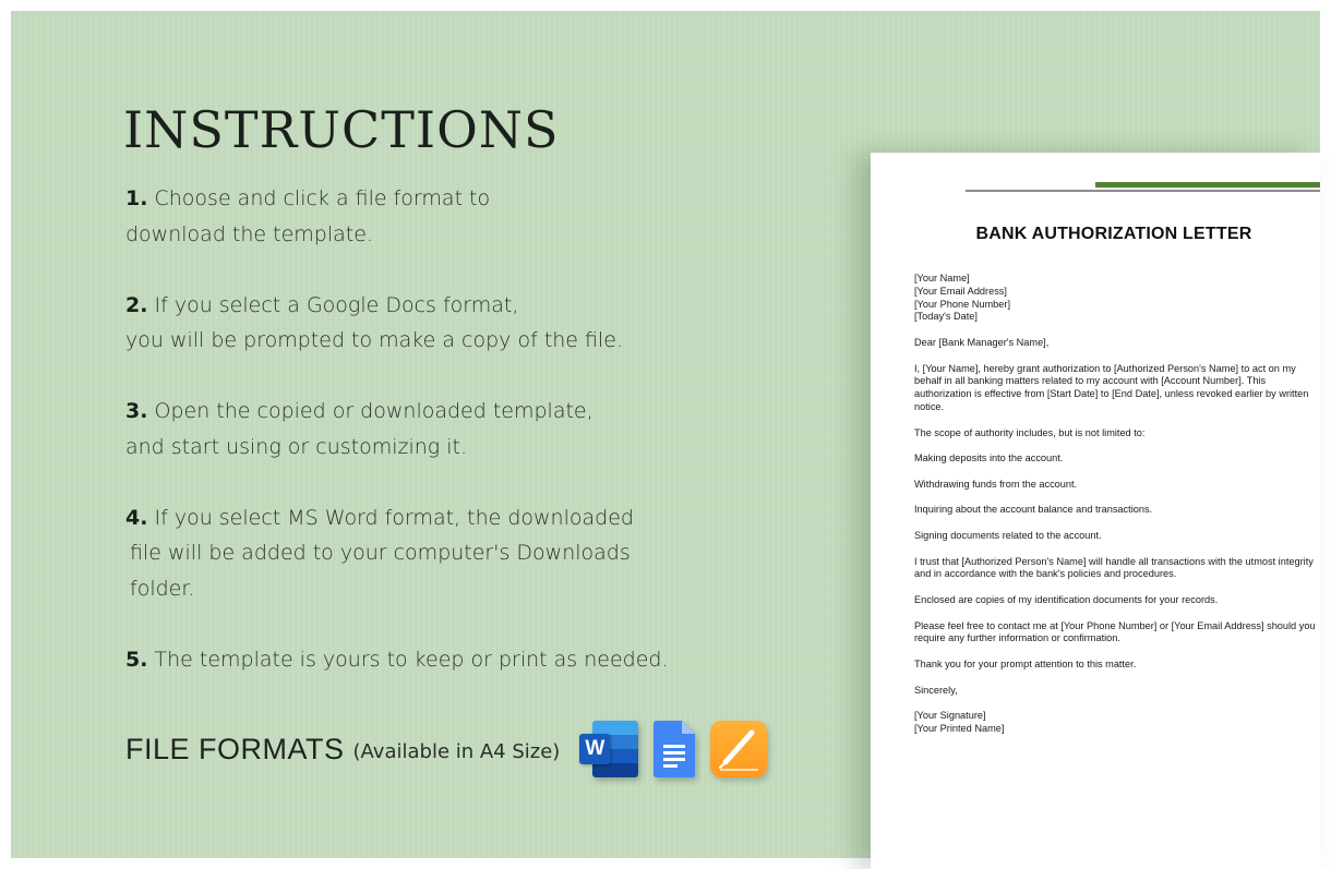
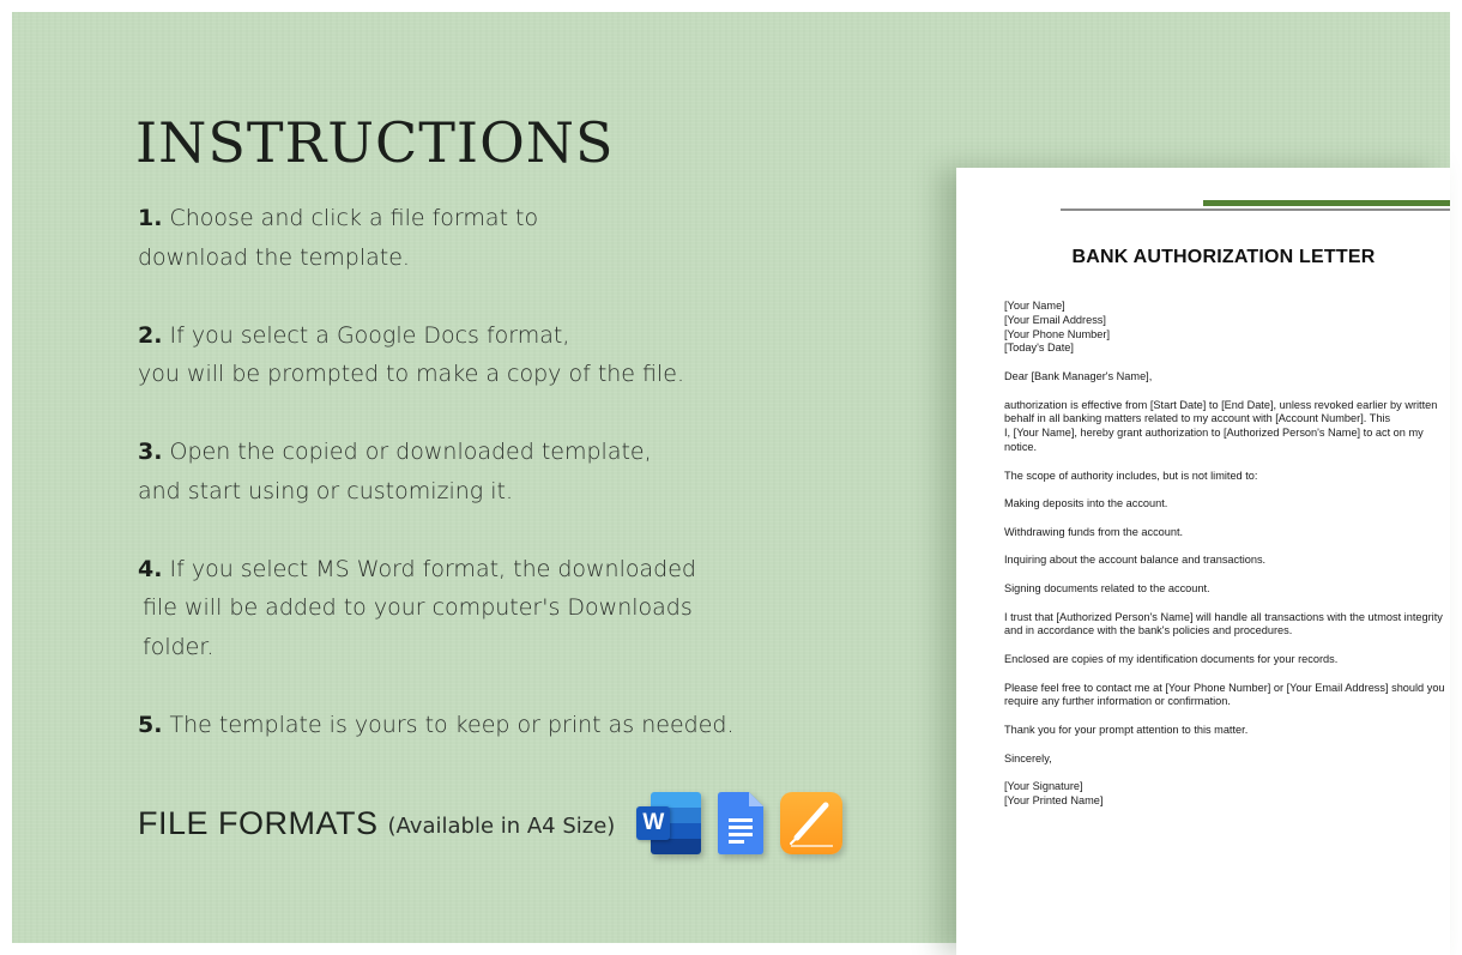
  INSTRUCTIONS
  1. Choose and click a file format to
  download the template.
  2. If you select a Google Docs format,
  you will be prompted to make a copy of the file.
  3. Open the copied or downloaded template,
  and start using or customizing it.
  4. If you select MS Word format, the downloaded
  file will be added to your computer's Downloads
  folder.
  5. The template is yours to keep or print as needed.
  FILE FORMATS
  (Available in A4 Size)
  W
  BANK AUTHORIZATION LETTER
  [Your Name]
  [Your Email Address]
  [Your Phone Number]
  [Today's Date]
  Dear [Bank Manager's Name],
- I, [Your Name], hereby grant authorization to [Authorized Person's Name] to act on my
+ authorization is effective from [Start Date] to [End Date], unless revoked earlier by written
  behalf in all banking matters related to my account with [Account Number]. This
- authorization is effective from [Start Date] to [End Date], unless revoked earlier by written
+ I, [Your Name], hereby grant authorization to [Authorized Person's Name] to act on my
  notice.
  The scope of authority includes, but is not limited to:
  Making deposits into the account.
  Withdrawing funds from the account.
  Inquiring about the account balance and transactions.
  Signing documents related to the account.
  I trust that [Authorized Person's Name] will handle all transactions with the utmost integrity
  and in accordance with the bank's policies and procedures.
  Enclosed are copies of my identification documents for your records.
  Please feel free to contact me at [Your Phone Number] or [Your Email Address] should you
  require any further information or confirmation.
  Thank you for your prompt attention to this matter.
  Sincerely,
  [Your Signature]
  [Your Printed Name]
